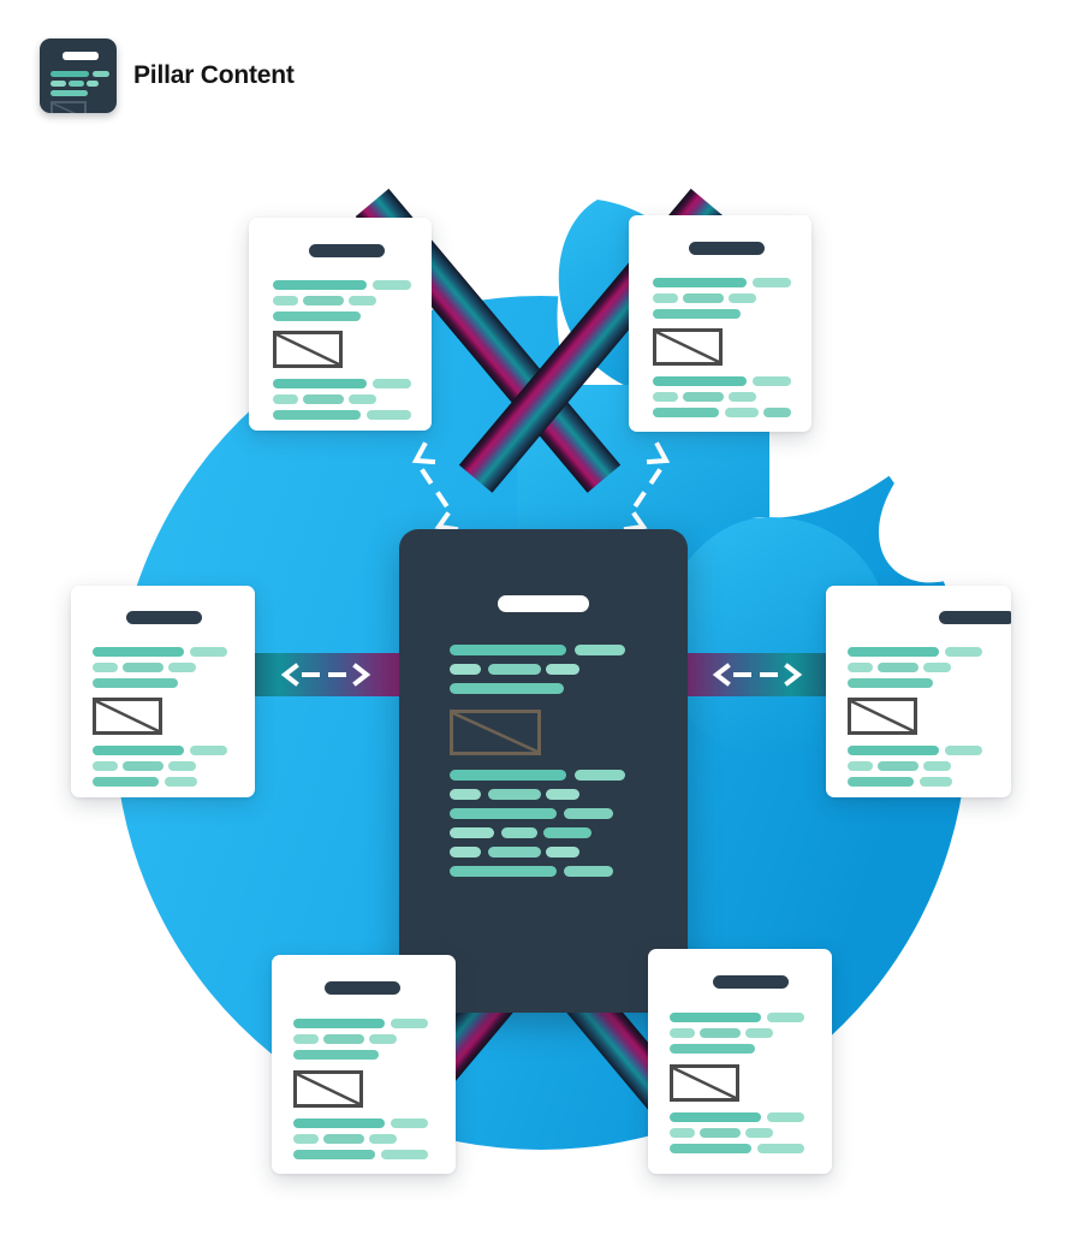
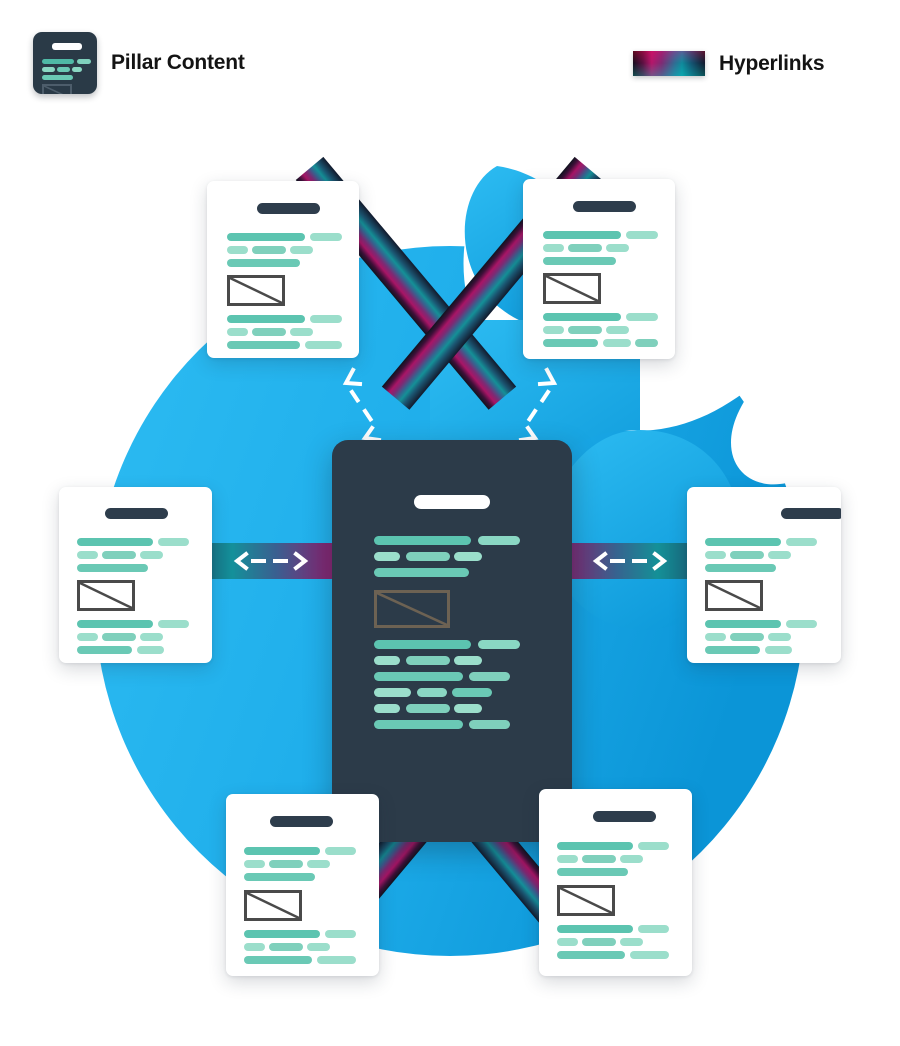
  Pillar Content
+ Hyperlinks
